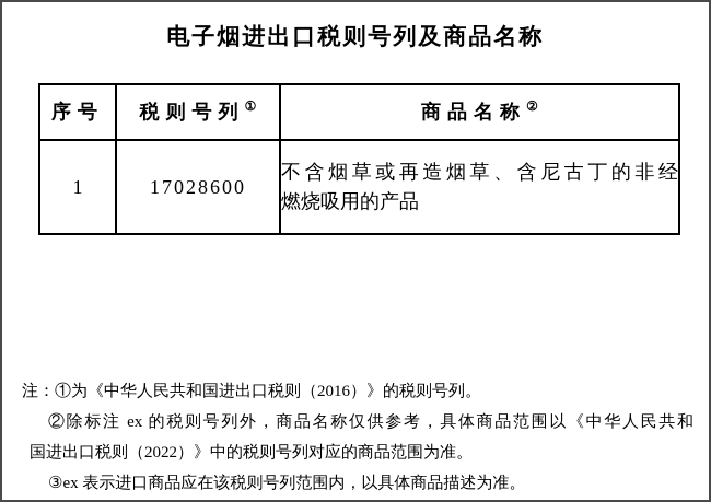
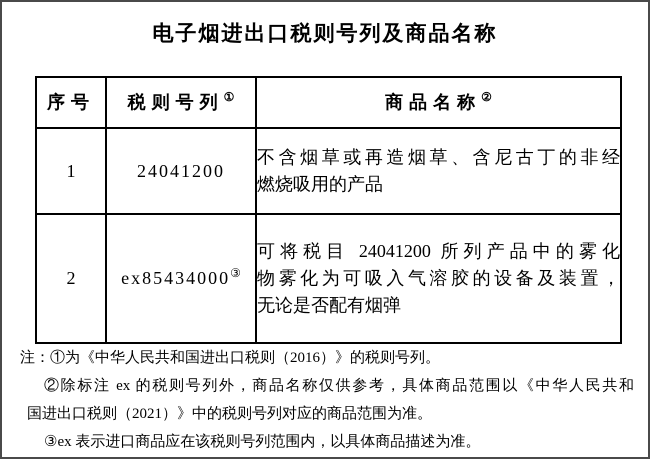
  电子烟进出口税则号列及商品名称
  序号	税则号列①	商品名称②
- 1	17028600	不含烟草或再造烟草、含尼古丁的非经 燃烧吸用的产品
+ 1	24041200	不含烟草或再造烟草、含尼古丁的非经 燃烧吸用的产品
+ 2	ex85434000③	可将税目 24041200 所列产品中的雾化 物雾化为可吸入气溶胶的设备及装置， 无论是否配有烟弹
  注：①为《中华人民共和国进出口税则（2016）》的税则号列。
  ②除标注 ex 的税则号列外，商品名称仅供参考，具体商品范围以《中华人民共和
- 国进出口税则（2022）》中的税则号列对应的商品范围为准。
+ 国进出口税则（2021）》中的税则号列对应的商品范围为准。
  ③ex 表示进口商品应在该税则号列范围内，以具体商品描述为准。
